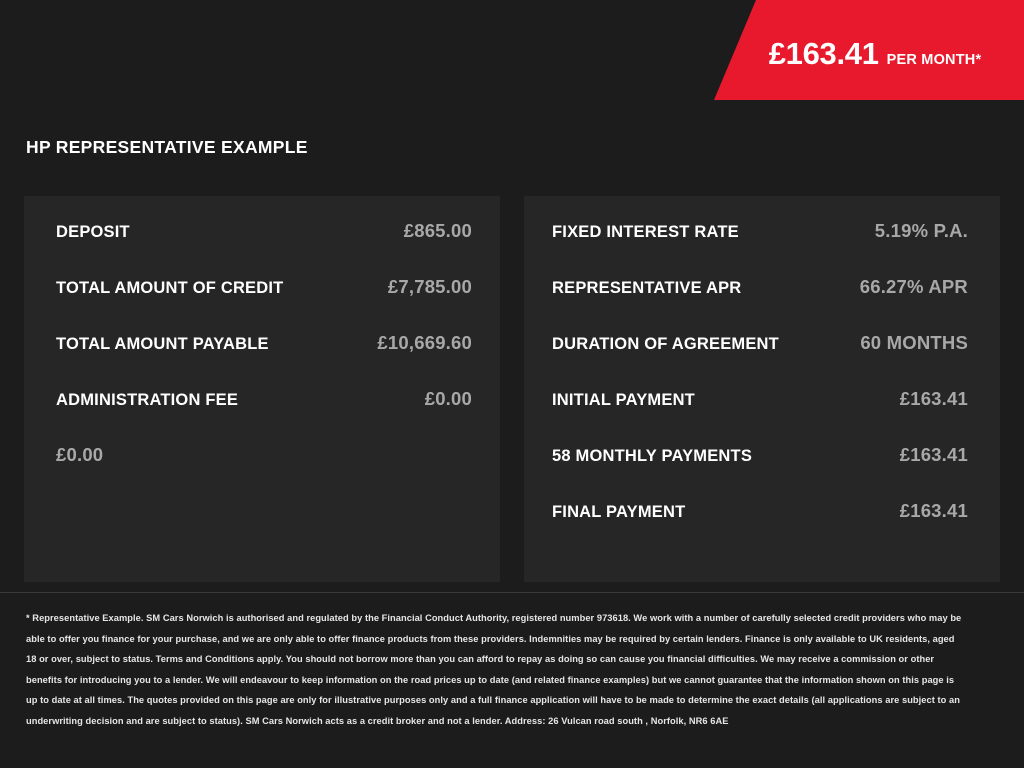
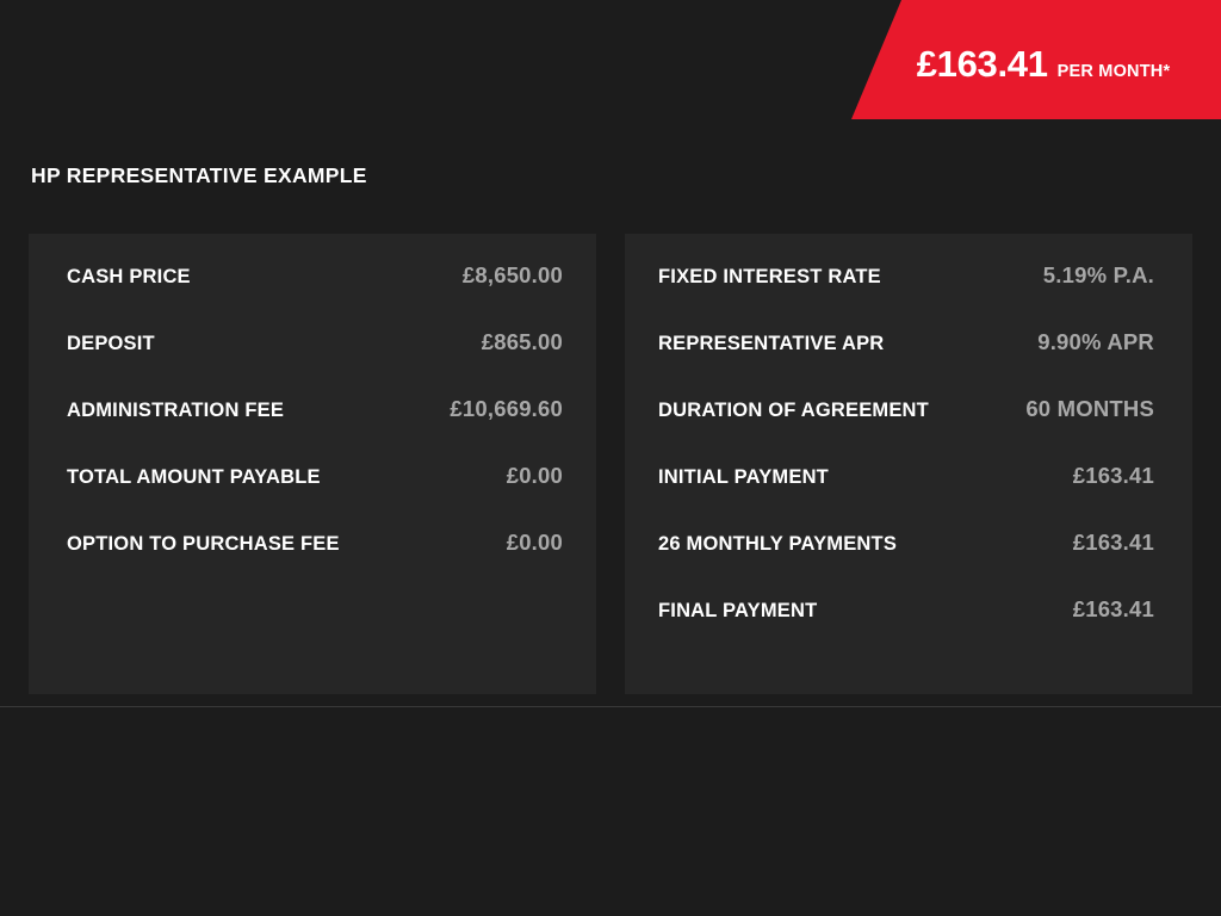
  £163.41
  PER MONTH*
  HP REPRESENTATIVE EXAMPLE
+ CASH PRICE
+ £8,650.00
  DEPOSIT
  £865.00
- TOTAL AMOUNT OF CREDIT
- £7,785.00
- TOTAL AMOUNT PAYABLE
+ ADMINISTRATION FEE
  £10,669.60
- ADMINISTRATION FEE
+ TOTAL AMOUNT PAYABLE
  £0.00
+ OPTION TO PURCHASE FEE
  £0.00
  FIXED INTEREST RATE
  5.19% P.A.
  REPRESENTATIVE APR
- 66.27% APR
+ 9.90% APR
  DURATION OF AGREEMENT
  60 MONTHS
  INITIAL PAYMENT
  £163.41
- 58 MONTHLY PAYMENTS
+ 26 MONTHLY PAYMENTS
  £163.41
  FINAL PAYMENT
  £163.41
- * Representative Example. SM Cars Norwich is authorised and regulated by the Financial Conduct Authority, registered number 973618. We work with a number of carefully selected credit providers who may be able to offer you finance for your purchase, and we are only able to offer finance products from these providers. Indemnities may be required by certain lenders. Finance is only available to UK residents, aged 18 or over, subject to status. Terms and Conditions apply. You should not borrow more than you can afford to repay as doing so can cause you financial difficulties. We may receive a commission or other benefits for introducing you to a lender. We will endeavour to keep information on the road prices up to date (and related finance examples) but we cannot guarantee that the information shown on this page is up to date at all times. The quotes provided on this page are only for illustrative purposes only and a full finance application will have to be made to determine the exact details (all applications are subject to an underwriting decision and are subject to status). SM Cars Norwich acts as a credit broker and not a lender. Address: 26 Vulcan road south , Norfolk, NR6 6AE
